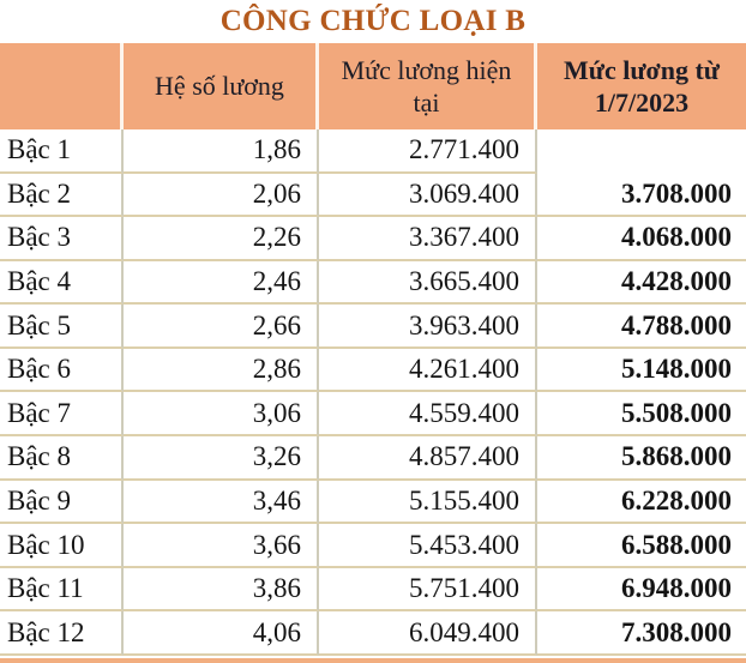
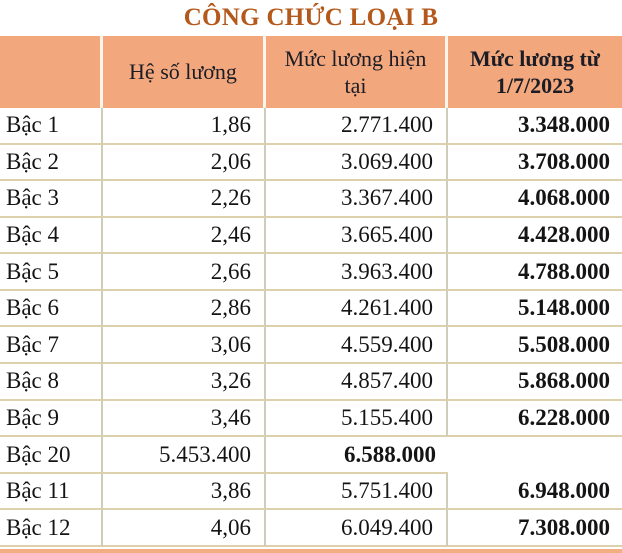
  CÔNG CHỨC LOẠI B
  Hệ số lương
  Mức lương hiện tại
  Mức lương từ 1/7/2023
  Bậc 1
  1,86
  2.771.400
+ 3.348.000
  Bậc 2
  2,06
  3.069.400
  3.708.000
  Bậc 3
  2,26
  3.367.400
  4.068.000
  Bậc 4
  2,46
  3.665.400
  4.428.000
  Bậc 5
  2,66
  3.963.400
  4.788.000
  Bậc 6
  2,86
  4.261.400
  5.148.000
  Bậc 7
  3,06
  4.559.400
  5.508.000
  Bậc 8
  3,26
  4.857.400
  5.868.000
  Bậc 9
  3,46
  5.155.400
  6.228.000
- Bậc 10
+ Bậc 20
- 3,66
  5.453.400
  6.588.000
  Bậc 11
  3,86
  5.751.400
  6.948.000
  Bậc 12
  4,06
  6.049.400
  7.308.000
